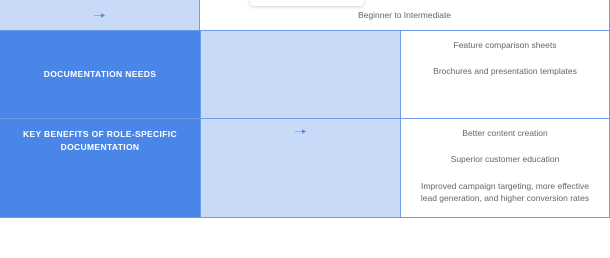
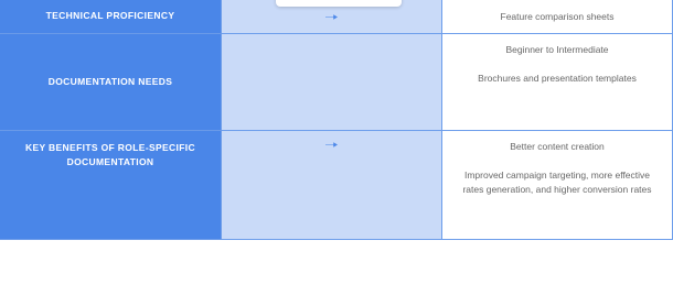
+ TECHNICAL PROFICIENCY
- Beginner to Intermediate
+ Feature comparison sheets
  DOCUMENTATION NEEDS
- Feature comparison sheets
+ Beginner to Intermediate
  Brochures and presentation templates
  KEY BENEFITS OF ROLE-SPECIFIC DOCUMENTATION
  Better content creation
- Superior customer education
- Improved campaign targeting, more effective lead generation, and higher conversion rates
+ Improved campaign targeting, more effective rates generation, and higher conversion rates
